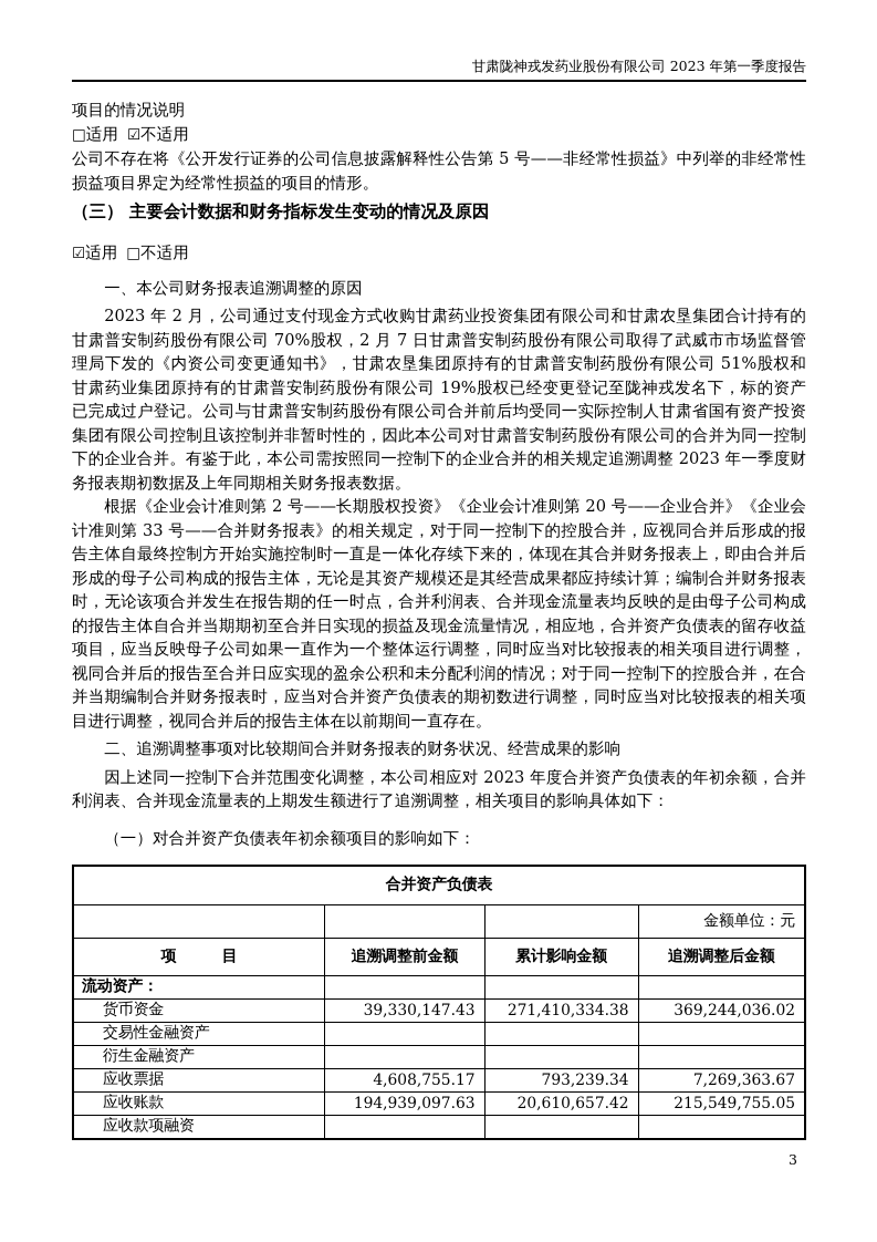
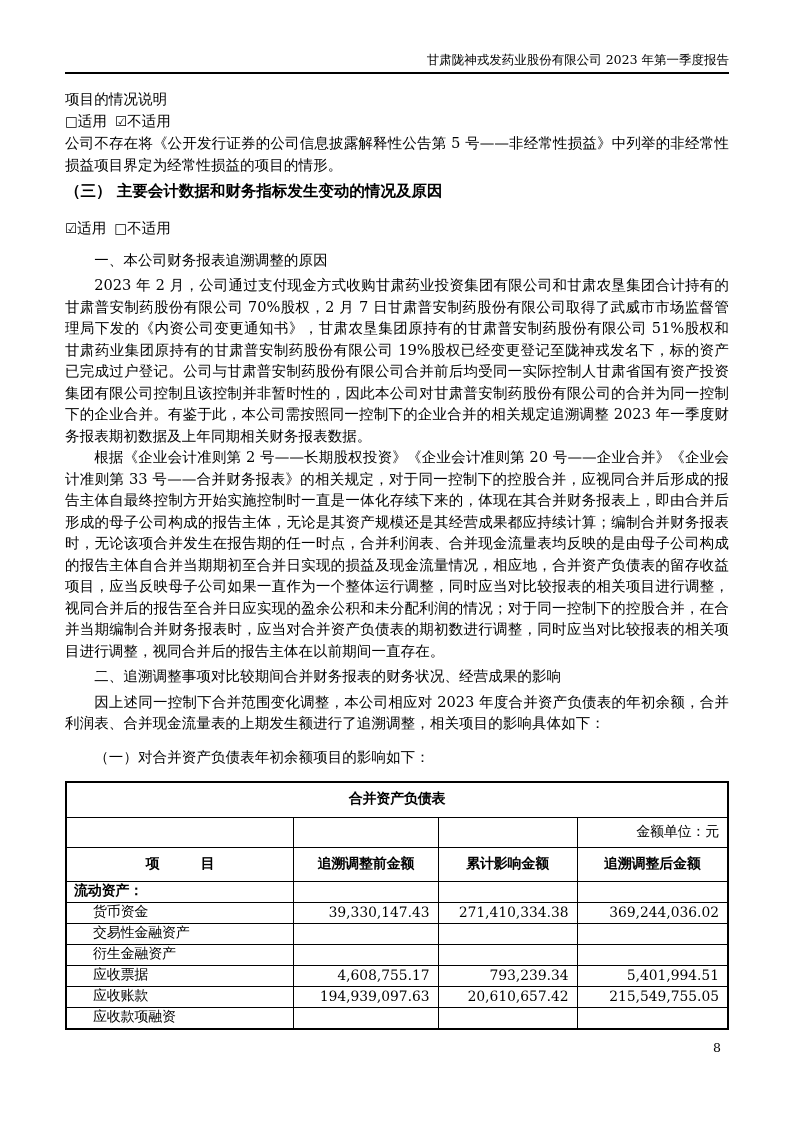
  甘肃陇神戎发药业股份有限公司 2023 年第一季度报告
  项目的情况说明
  □适用 ☑不适用
  公司不存在将《公开发行证券的公司信息披露解释性公告第 5 号——非经常性损益》中列举的非经常性损益项目界定为经常性损益的项目的情形。
  （三） 主要会计数据和财务指标发生变动的情况及原因
  ☑适用 □不适用
  一、本公司财务报表追溯调整的原因
  2023 年 2 月，公司通过支付现金方式收购甘肃药业投资集团有限公司和甘肃农垦集团合计持有的甘肃普安制药股份有限公司 70%股权，2 月 7 日甘肃普安制药股份有限公司取得了武威市市场监督管理局下发的《内资公司变更通知书》，甘肃农垦集团原持有的甘肃普安制药股份有限公司 51%股权和甘肃药业集团原持有的甘肃普安制药股份有限公司 19%股权已经变更登记至陇神戎发名下，标的资产已完成过户登记。公司与甘肃普安制药股份有限公司合并前后均受同一实际控制人甘肃省国有资产投资集团有限公司控制且该控制并非暂时性的，因此本公司对甘肃普安制药股份有限公司的合并为同一控制下的企业合并。有鉴于此，本公司需按照同一控制下的企业合并的相关规定追溯调整 2023 年一季度财务报表期初数据及上年同期相关财务报表数据。
  根据《企业会计准则第 2 号——长期股权投资》《企业会计准则第 20 号——企业合并》《企业会计准则第 33 号——合并财务报表》的相关规定，对于同一控制下的控股合并，应视同合并后形成的报告主体自最终控制方开始实施控制时一直是一体化存续下来的，体现在其合并财务报表上，即由合并后形成的母子公司构成的报告主体，无论是其资产规模还是其经营成果都应持续计算；编制合并财务报表时，无论该项合并发生在报告期的任一时点，合并利润表、合并现金流量表均反映的是由母子公司构成的报告主体自合并当期期初至合并日实现的损益及现金流量情况，相应地，合并资产负债表的留存收益项目，应当反映母子公司如果一直作为一个整体运行调整，同时应当对比较报表的相关项目进行调整，视同合并后的报告至合并日应实现的盈余公积和未分配利润的情况；对于同一控制下的控股合并，在合并当期编制合并财务报表时，应当对合并资产负债表的期初数进行调整，同时应当对比较报表的相关项目进行调整，视同合并后的报告主体在以前期间一直存在。
  二、追溯调整事项对比较期间合并财务报表的财务状况、经营成果的影响
  因上述同一控制下合并范围变化调整，本公司相应对 2023 年度合并资产负债表的年初余额，合并利润表、合并现金流量表的上期发生额进行了追溯调整，相关项目的影响具体如下：
  （一）对合并资产负债表年初余额项目的影响如下：
  合并资产负债表
  			金额单位：元
  项 目	追溯调整前金额	累计影响金额	追溯调整后金额
  流动资产：
  货币资金	39,330,147.43	271,410,334.38	369,244,036.02
  交易性金融资产
  衍生金融资产
- 应收票据	4,608,755.17	793,239.34	7,269,363.67
+ 应收票据	4,608,755.17	793,239.34	5,401,994.51
  应收账款	194,939,097.63	20,610,657.42	215,549,755.05
  应收款项融资
- 3
+ 8
